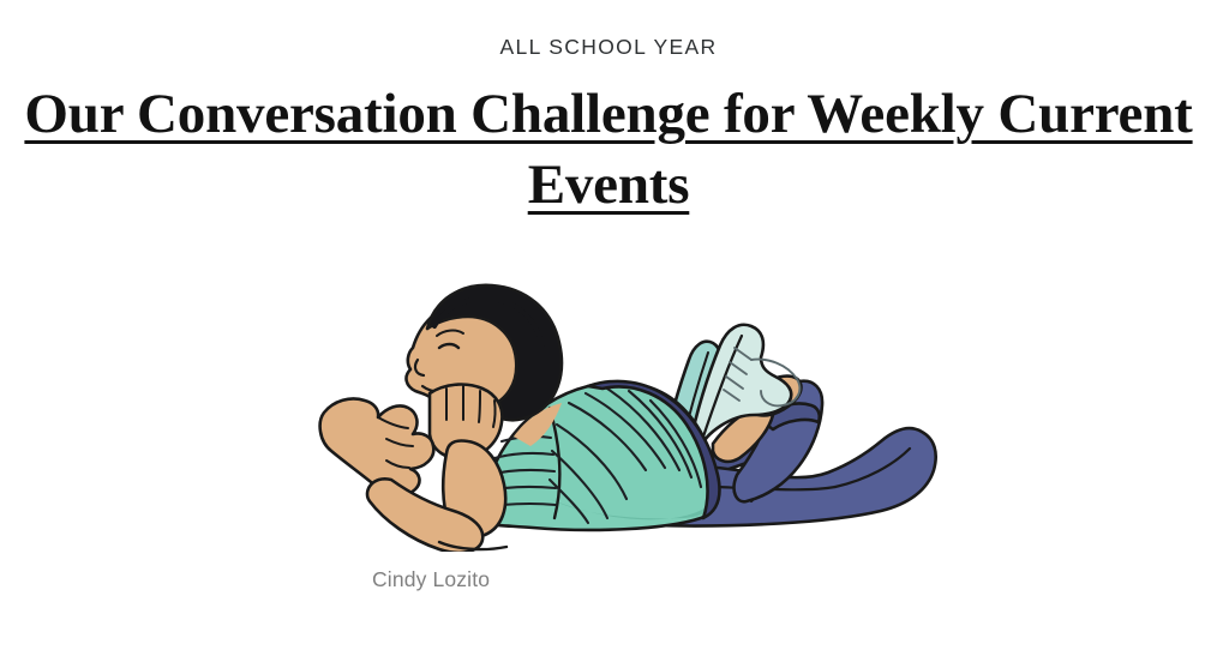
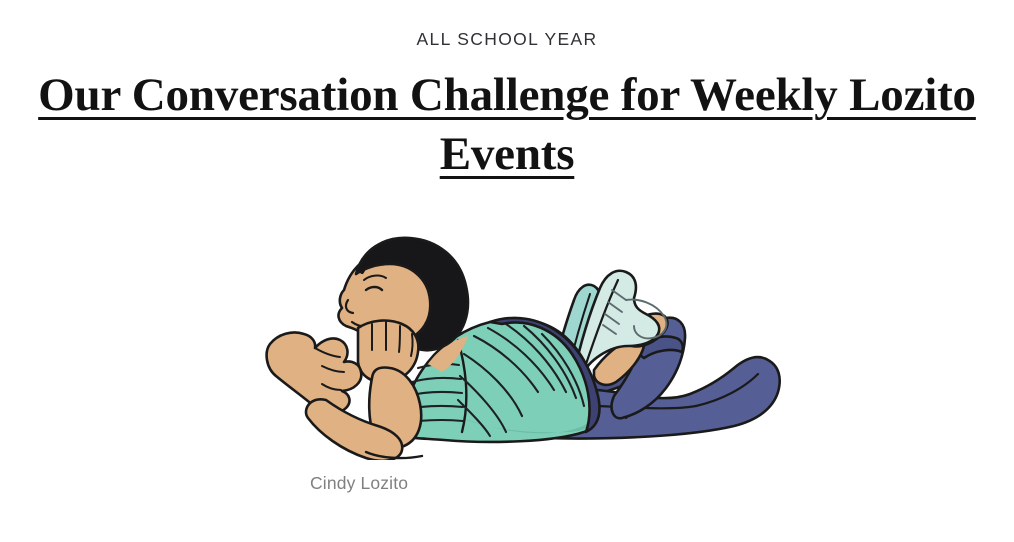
  ALL SCHOOL YEAR
- Our Conversation Challenge for Weekly Current Events
+ Our Conversation Challenge for Weekly Lozito Events
  Cindy Lozito
